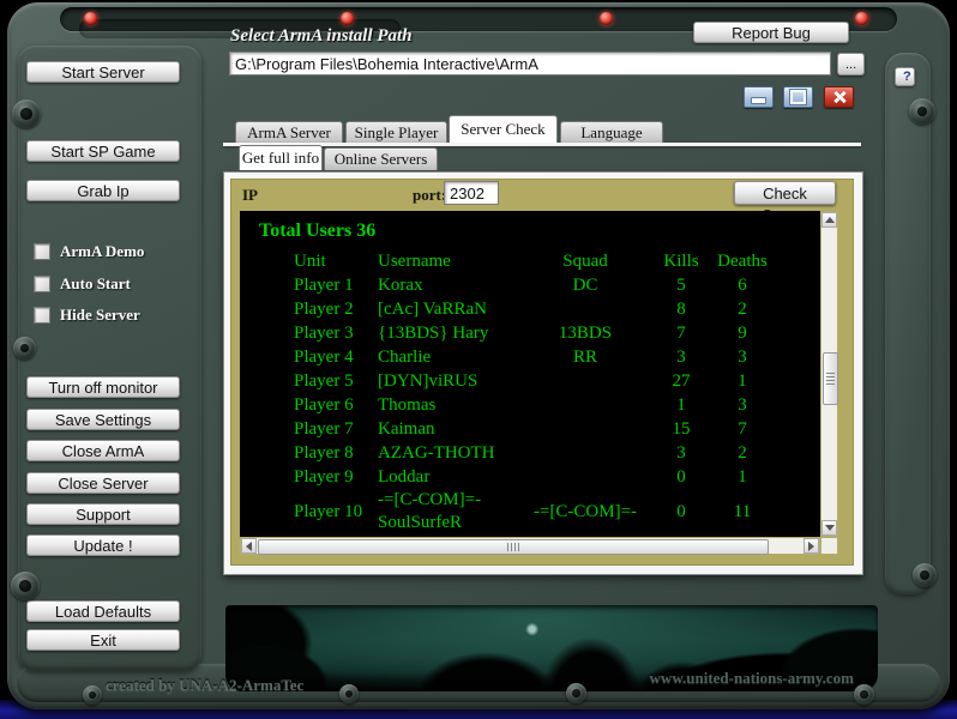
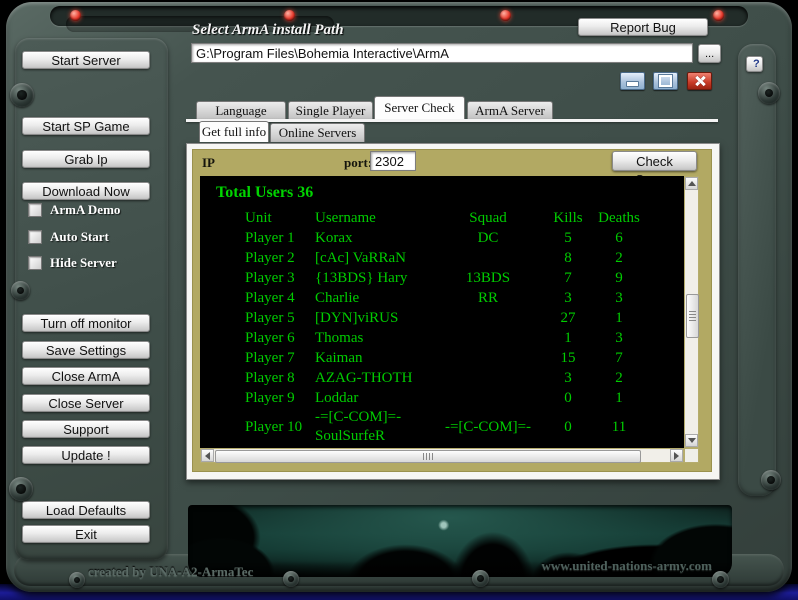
  Select ArmA install Path
  Report Bug
  G:\Program Files\Bohemia Interactive\ArmA
  ...
  ?
  Start Server
  Start SP Game
  Grab Ip
+ Download Now
  ArmA Demo
  Auto Start
  Hide Server
  Turn off monitor
  Save Settings
  Close ArmA
  Close Server
  Support
  Update !
  Load Defaults
  Exit
- ArmA Server
+ Language
  Single Player
  Server Check
- Language
+ ArmA Server
  Get full info
  Online Servers
  IP
  port
  2302
  Total Users 36
  Unit
  Username
  Squad
  Kills
  Deaths
  Player 1
  Korax
  DC
  5
  6
  Player 2
  [cAc] VaRRaN
  8
  2
  Player 3
  {13BDS} Hary
  13BDS
  7
  9
  Player 4
  Charlie
  RR
  3
  3
  Player 5
  [DYN]viRUS
  27
  1
  Player 6
  Thomas
  1
  3
  Player 7
  Kaiman
  15
  7
  Player 8
  AZAG-THOTH
  3
  2
  Player 9
  Loddar
  0
  1
  Player 10
  -=[C-COM]=- SoulSurfeR
  -=[C-COM]=-
  0
  11
  www.united-nations-army.com
  created by UNA-A2-ArmaTec
